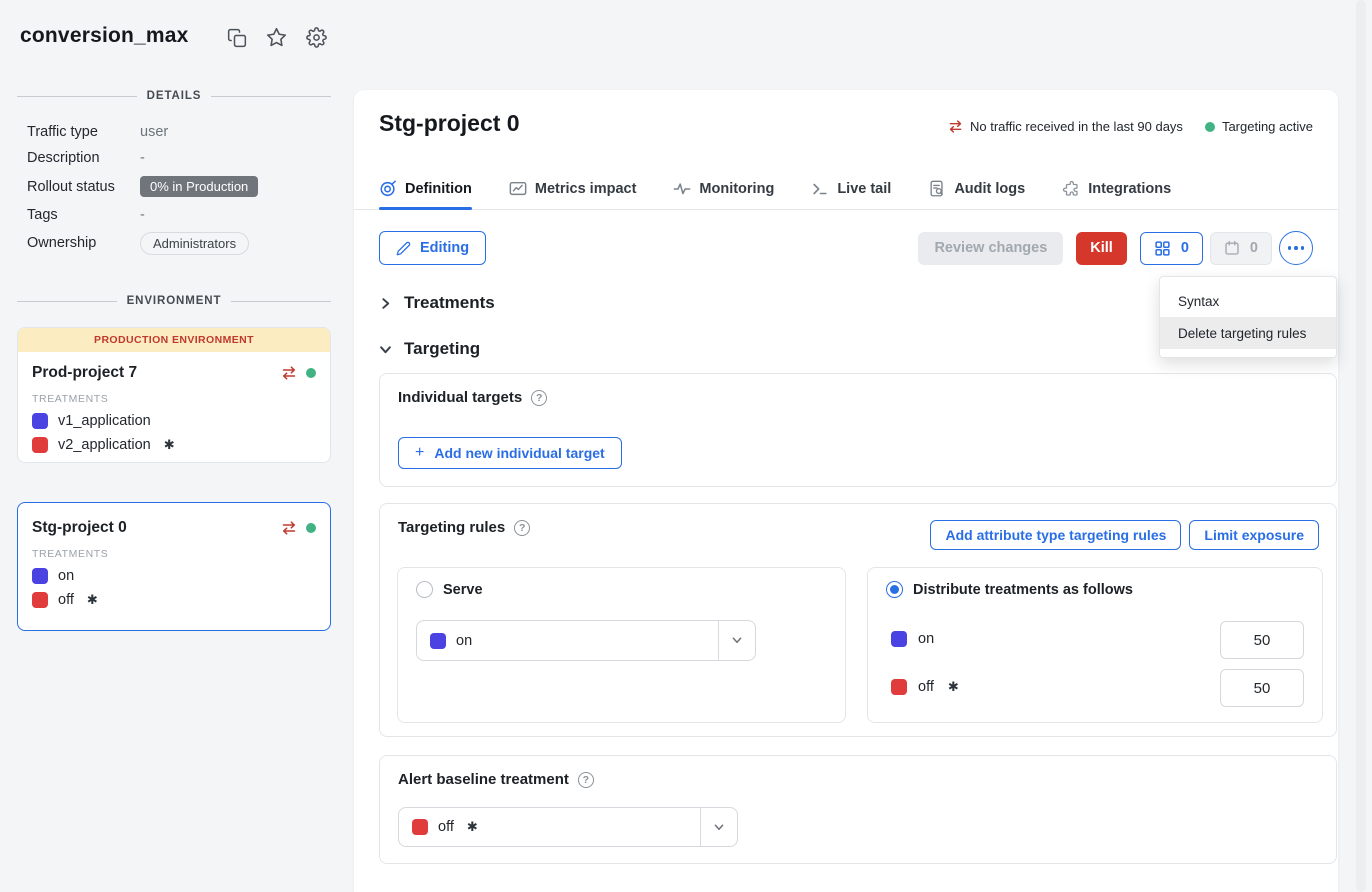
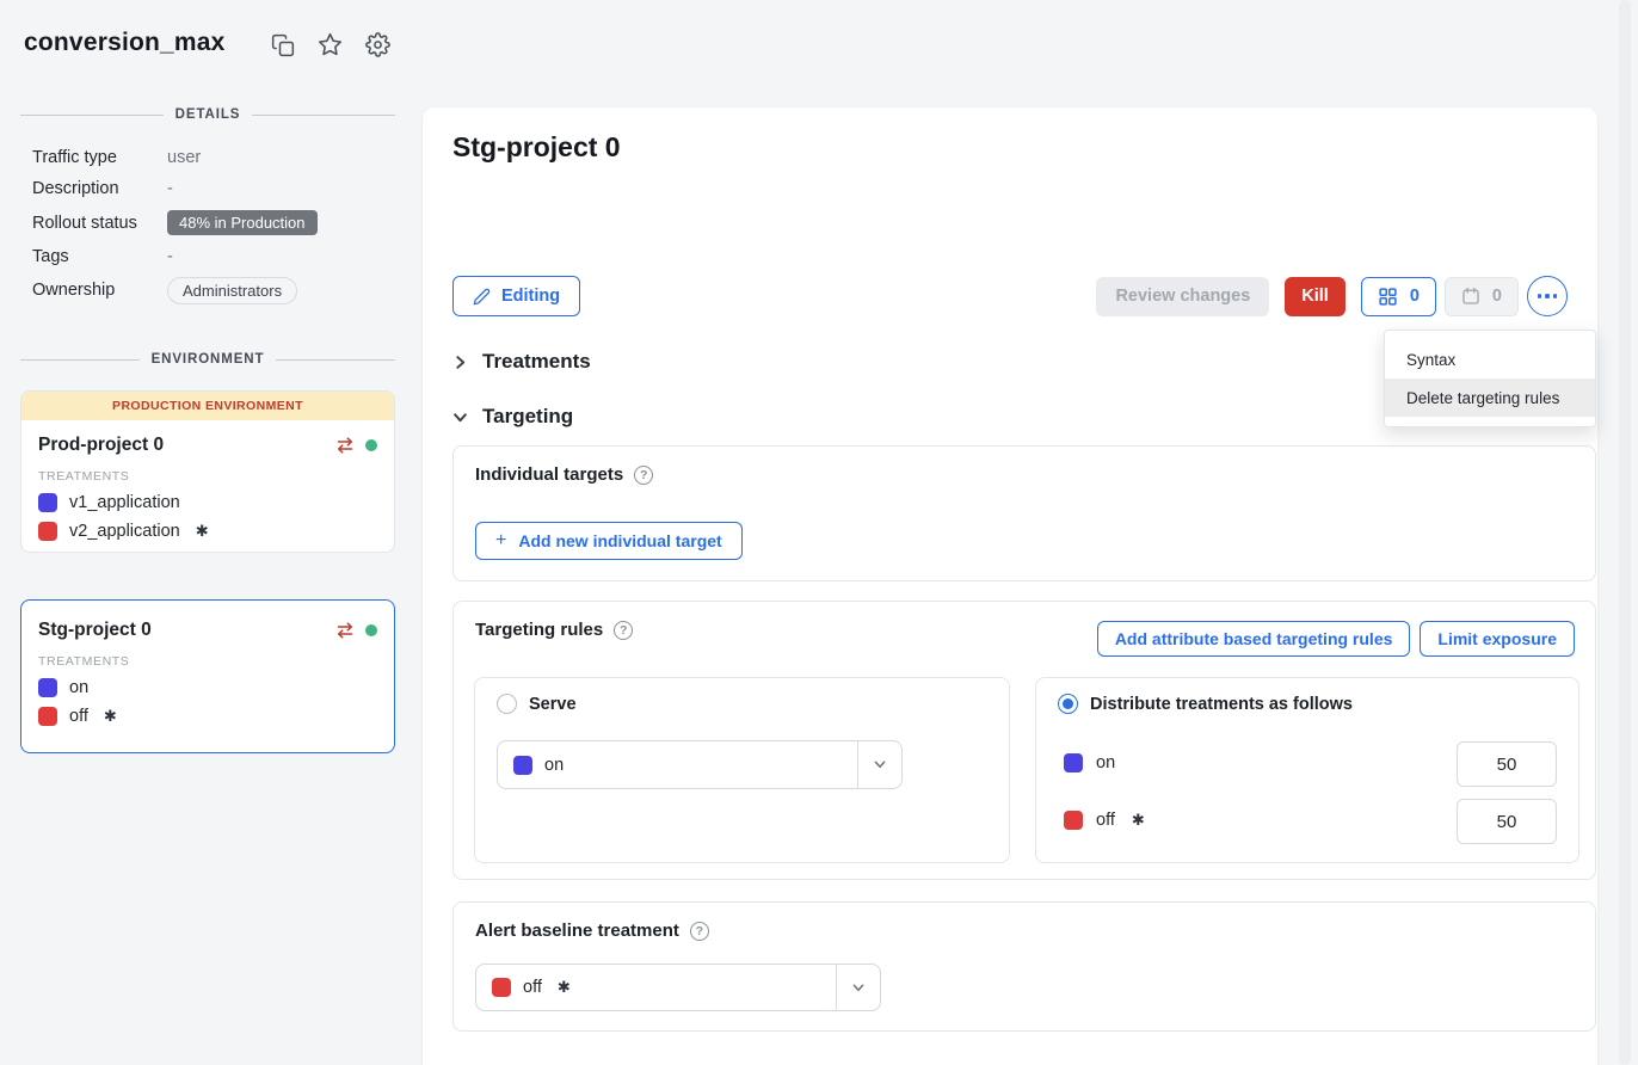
  conversion_max
  DETAILS
  Traffic type
  user
  Description
  -
  Rollout status
- 0% in Production
+ 48% in Production
  Tags
  -
  Ownership
  Administrators
  ENVIRONMENT
  PRODUCTION ENVIRONMENT
- Prod-project 7
+ Prod-project 0
  TREATMENTS
  v1_application
  v2_application
  ✱
  Stg-project 0
  TREATMENTS
  on
  off
  ✱
  Stg-project 0
- No traffic received in the last 90 days
- Targeting active
- Definition
- Metrics impact
- Monitoring
- Live tail
- Audit logs
- Integrations
  Editing
  Review changes
  Kill
  0
  0
  Treatments
  Targeting
  Individual targets
  ?
  +
  Add new individual target
  Targeting rules
  ?
- Add attribute type targeting rules
+ Add attribute based targeting rules
  Limit exposure
  Serve
  on
  Distribute treatments as follows
  on
  50
  off
  ✱
  50
  Alert baseline treatment
  ?
  off
  ✱
  Syntax
  Delete targeting rules
